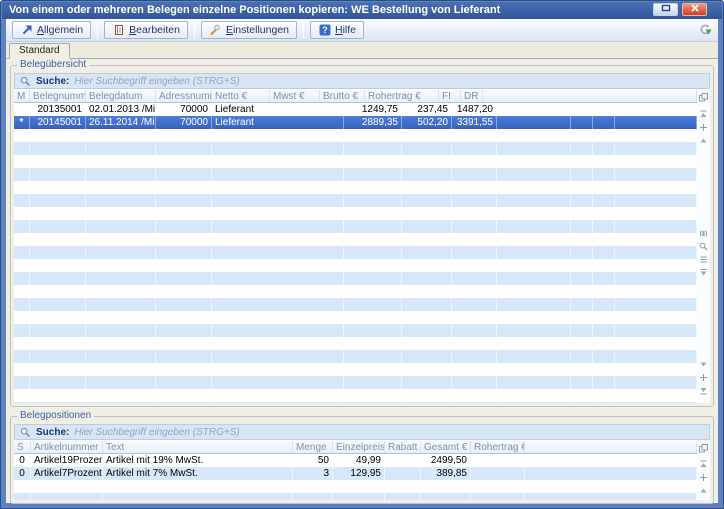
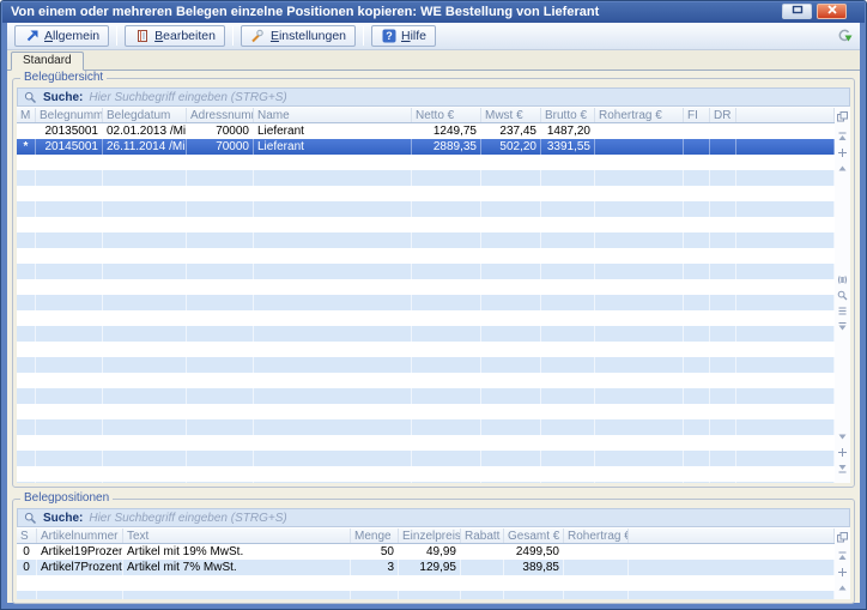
  Von einem oder mehreren Belegen einzelne Positionen kopieren: WE Bestellung von Lieferant
  Allgemein
  Bearbeiten
  Einstellungen
  ?
  Hilfe
  Standard
  Belegübersicht
  Suche:
  Hier Suchbegriff eingeben (STRG+S)
  M
  Belegnumm
  Belegdatum
  Adressnum
+ Name
  Netto €
  Mwst €
  Brutto €
  Rohertrag €
  FI
  DR
  20135001
  02.01.2013 /Mi
  70000
  Lieferant
  1249,75
  237,45
  1487,20
  *
  20145001
  26.11.2014 /Mi
  70000
  Lieferant
  2889,35
  502,20
  3391,55
  Belegpositionen
  Suche:
  Hier Suchbegriff eingeben (STRG+S)
  S
  Artikelnummer
  Text
  Menge
  Einzelpreis
  Rabatt
  Gesamt €
  Rohertrag €
  0
  Artikel19Prozen
  Artikel mit 19% MwSt.
  50
  49,99
  2499,50
  0
  Artikel7Prozent
  Artikel mit 7% MwSt.
  3
  129,95
  389,85
